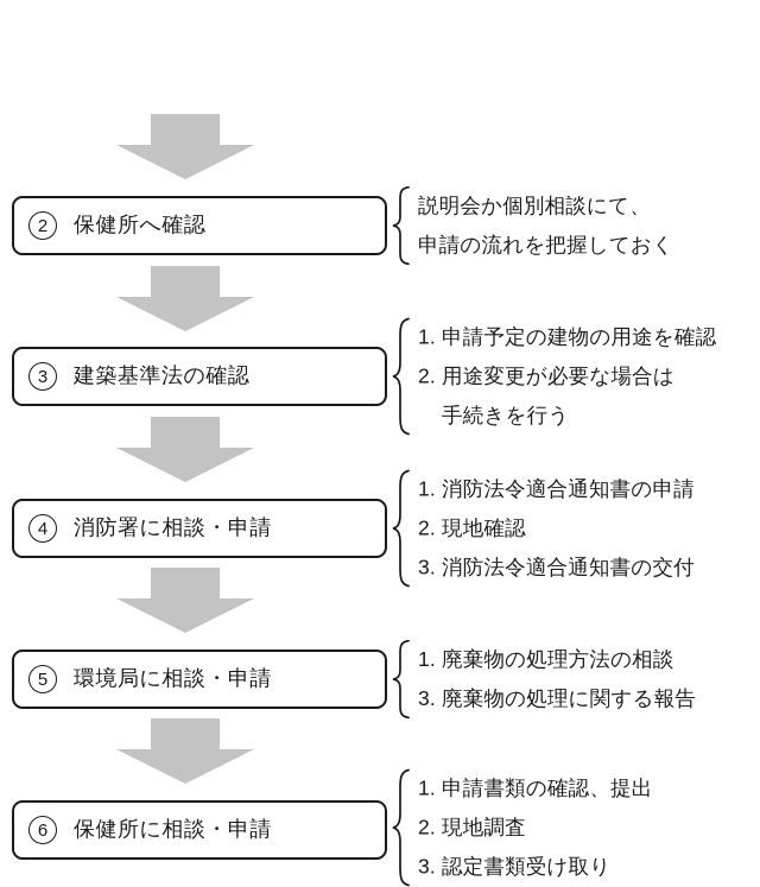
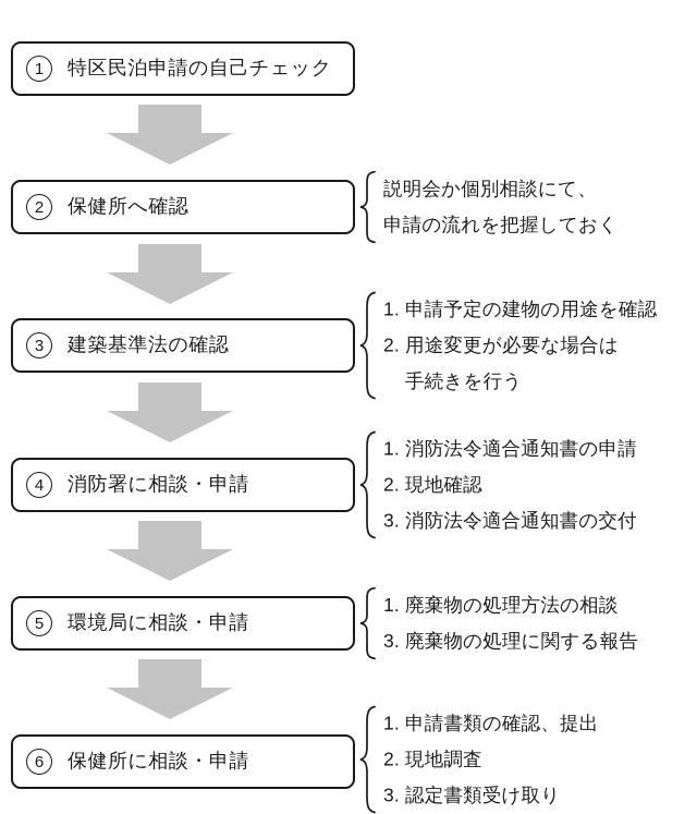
+ 1
+ 特区民泊申請の自己チェック
  2
  保健所へ確認
  説明会か個別相談にて、
  申請の流れを把握しておく
  3
  建築基準法の確認
  1. 申請予定の建物の用途を確認
  2. 用途変更が必要な場合は
  手続きを行う
  4
  消防署に相談・申請
  1. 消防法令適合通知書の申請
  2. 現地確認
  3. 消防法令適合通知書の交付
  5
  環境局に相談・申請
  1. 廃棄物の処理方法の相談
  3. 廃棄物の処理に関する報告
  6
  保健所に相談・申請
  1. 申請書類の確認、提出
  2. 現地調査
  3. 認定書類受け取り
